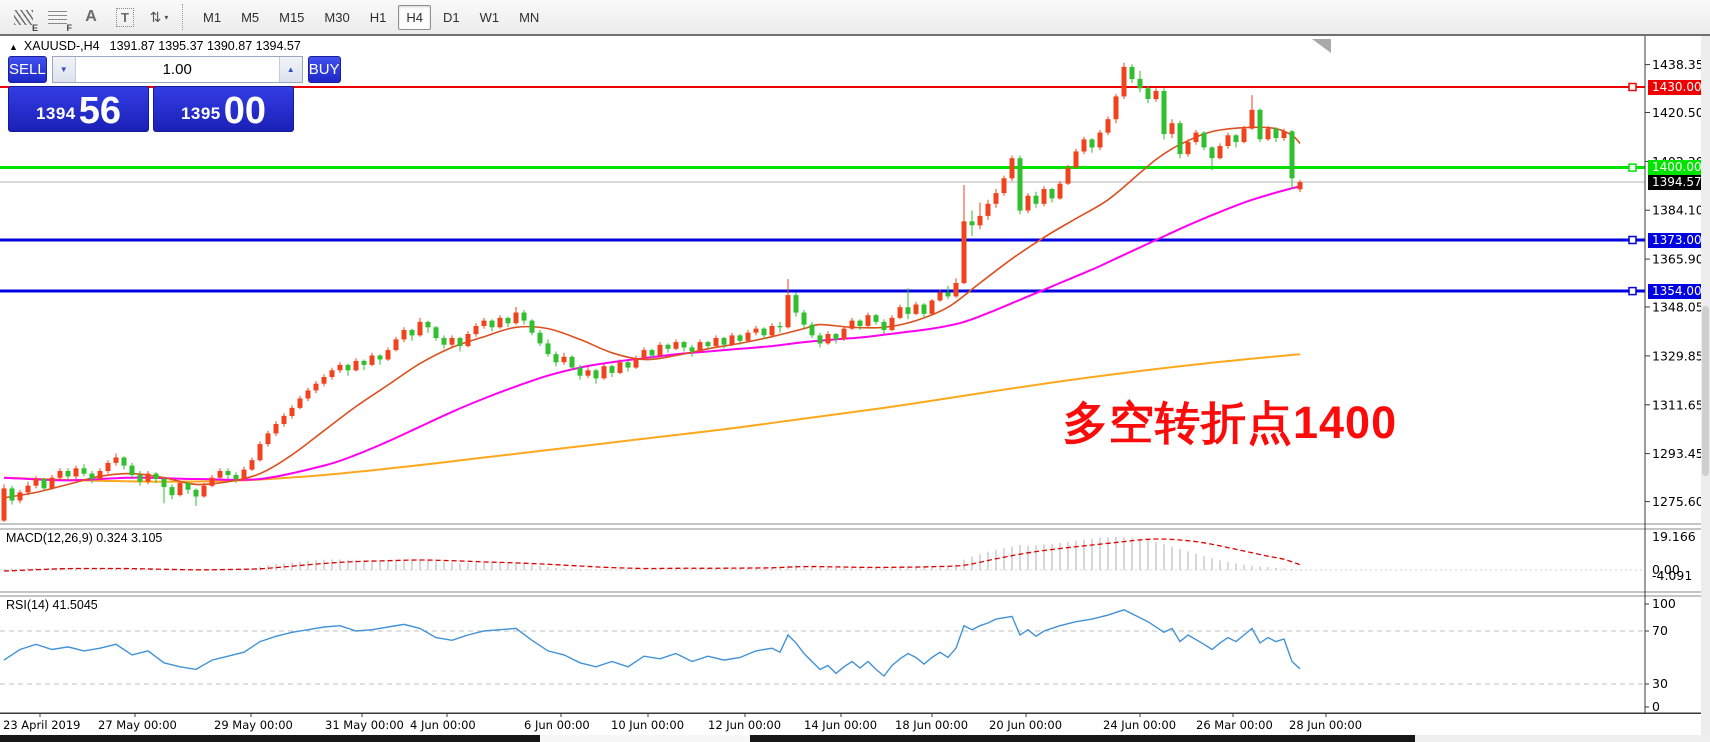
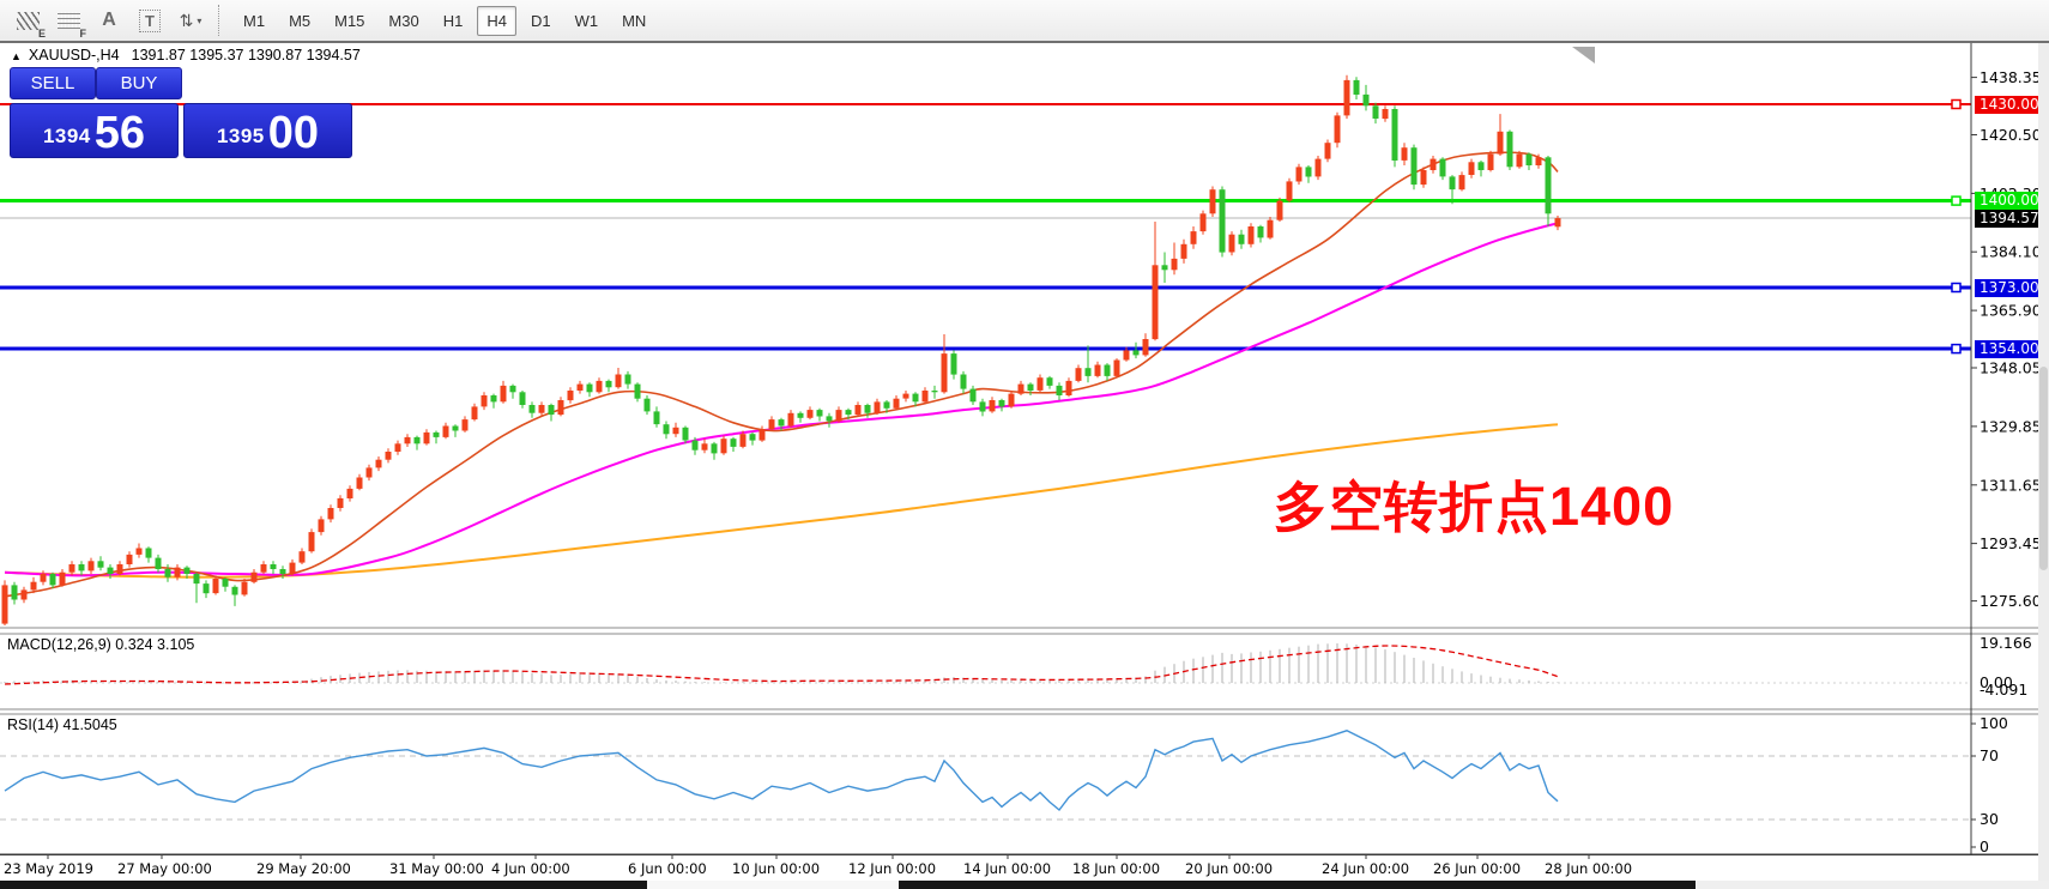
  E
  F
  A
  T
  ⇅
  ▾
  M1
  M5
  M15
  M30
  H1
  H4
  D1
  W1
  MN
  1438.35
  1420.50
  1384.10
  1365.90
  1348.05
  1329.85
  1311.65
  1293.45
  1275.60
  19.166
  0.00
  -4.091
  100
  70
  30
  0
- 23 April 2019
+ 23 May 2019
  27 May 00:00
- 29 May 00:00
+ 29 May 20:00
  31 May 00:00
  4 Jun 00:00
  6 Jun 00:00
  10 Jun 00:00
  12 Jun 00:00
  14 Jun 00:00
  18 Jun 00:00
  20 Jun 00:00
  24 Jun 00:00
- 26 Mar 00:00
+ 26 Jun 00:00
  28 Jun 00:00
  ▲ XAUUSD-,H4 1391.87 1395.37 1390.87 1394.57
  SELL
- ▼
- 1.00
- ▲
  BUY
  1394
  56
  1395
  00
  MACD(12,26,9) 0.324 3.105
  RSI(14) 41.5045
  多空转折点1400
  1430.00
  1400.00
  1373.00
  1354.00
  1394.57
